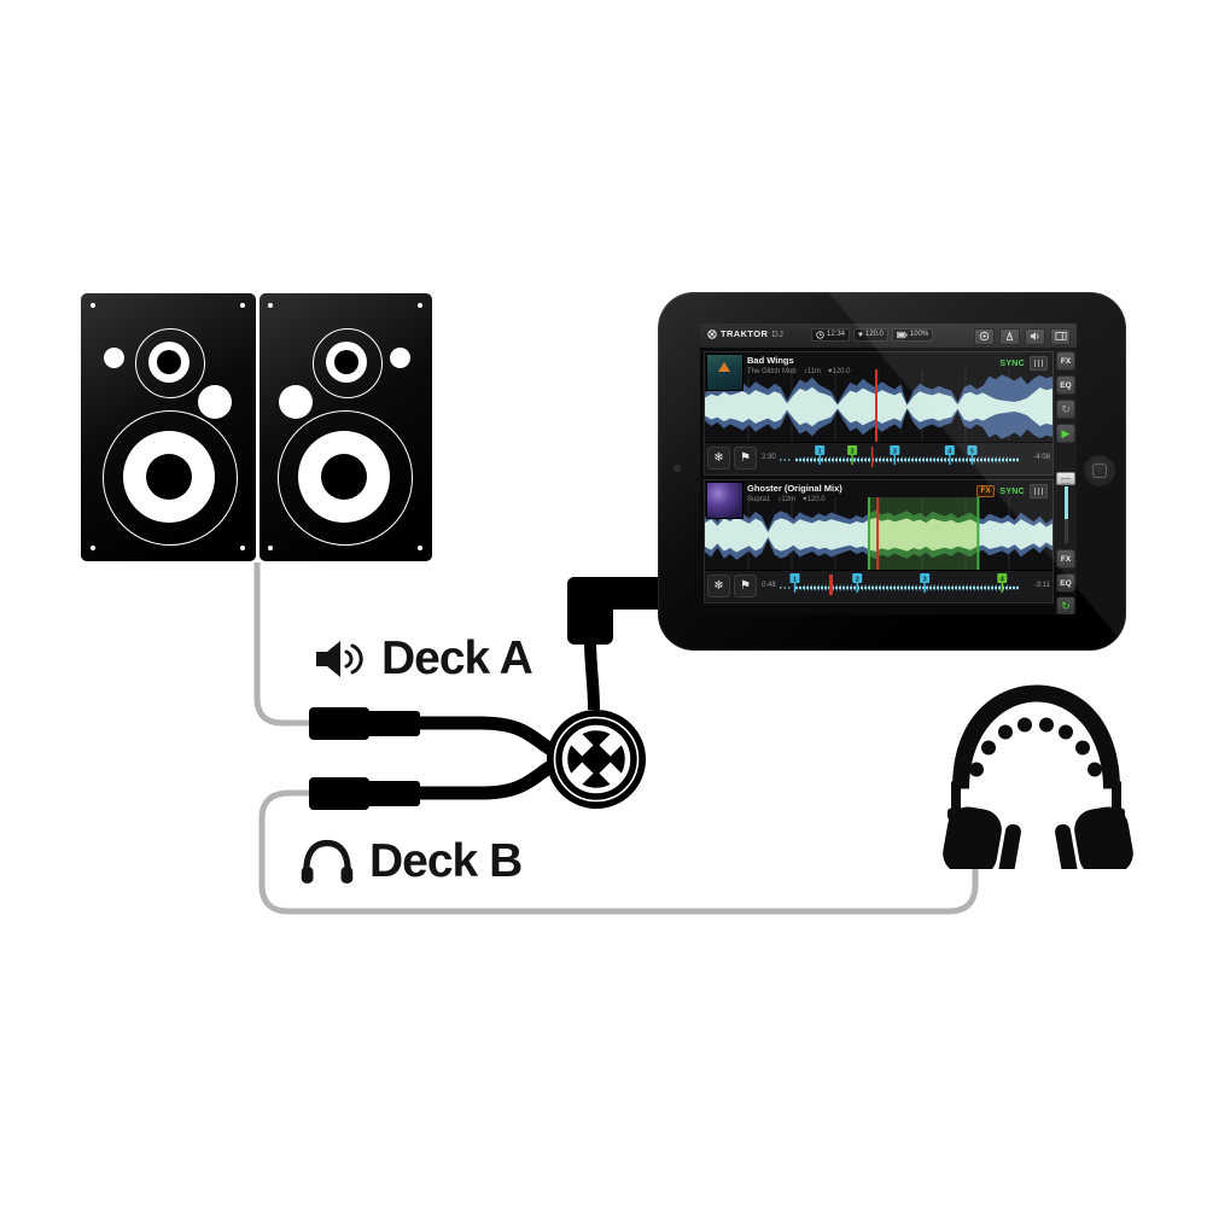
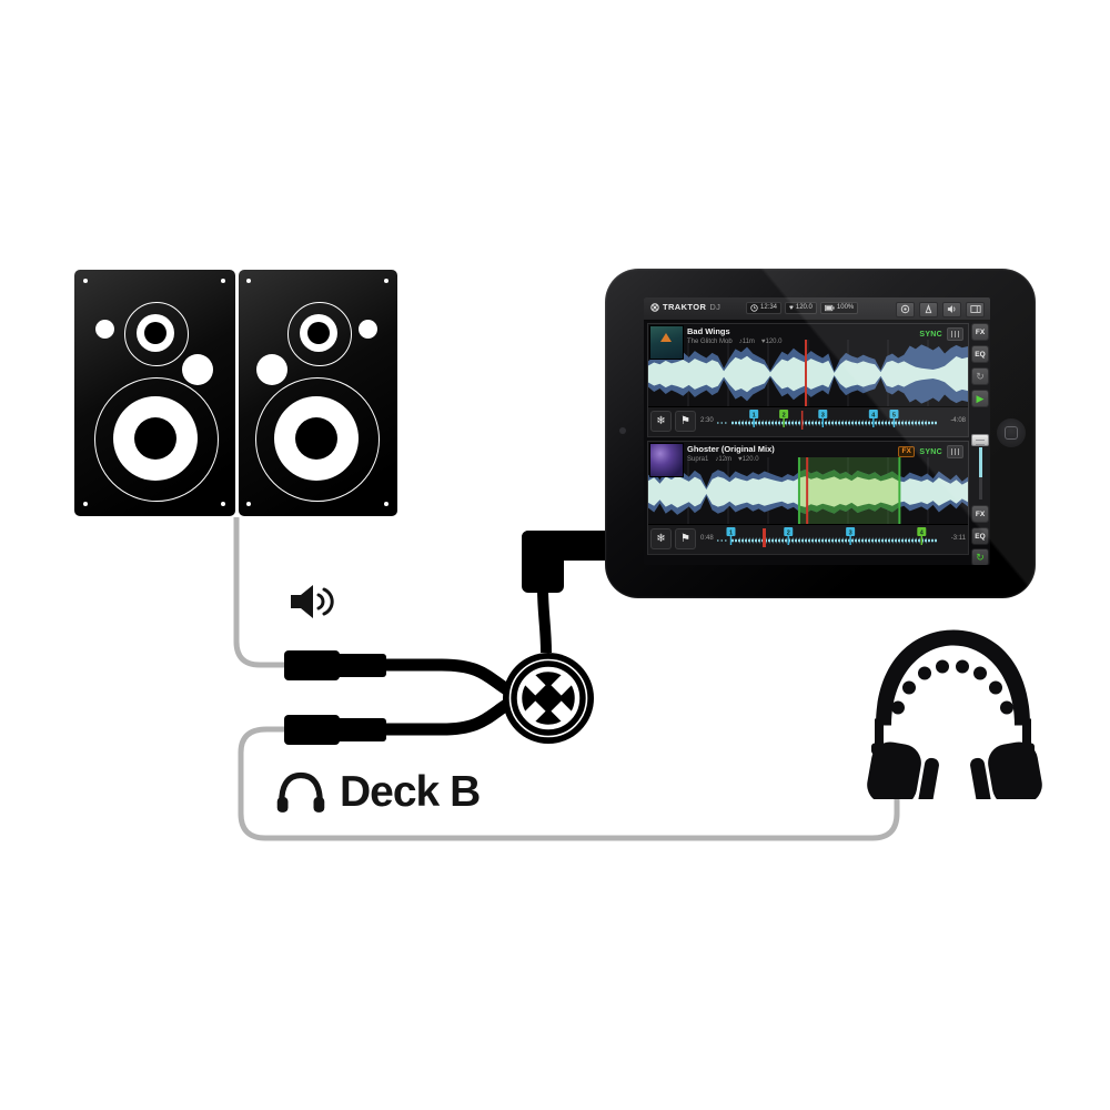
- Deck A
  Deck B
